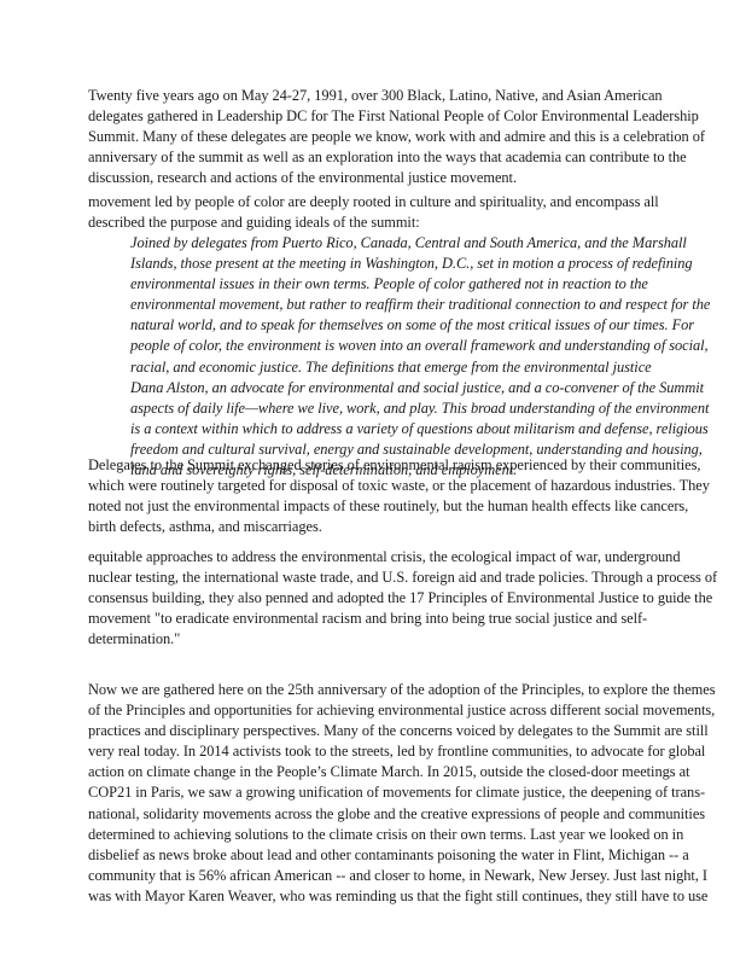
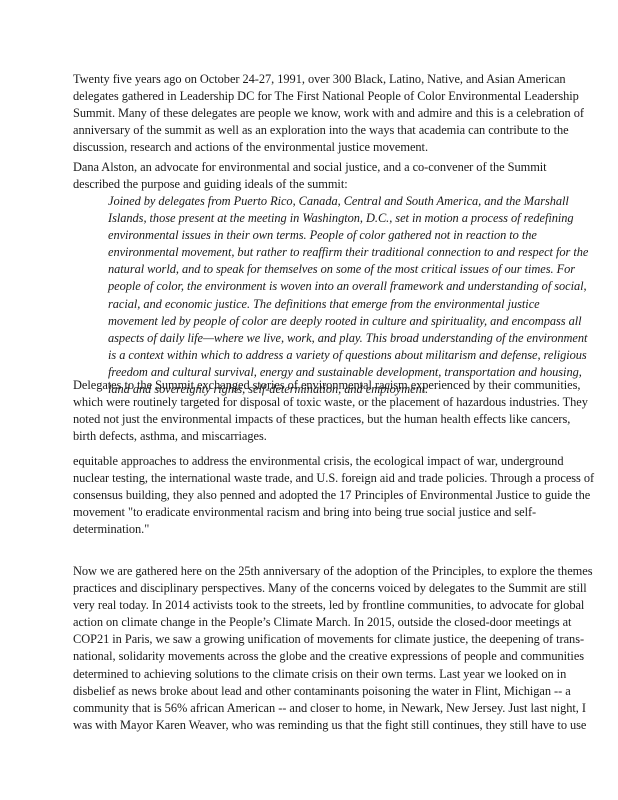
- Twenty five years ago on May 24-27, 1991, over 300 Black, Latino, Native, and Asian American
+ Twenty five years ago on October 24-27, 1991, over 300 Black, Latino, Native, and Asian American
  delegates gathered in Leadership DC for The First National People of Color Environmental Leadership
  Summit. Many of these delegates are people we know, work with and admire and this is a celebration of
  anniversary of the summit as well as an exploration into the ways that academia can contribute to the
  discussion, research and actions of the environmental justice movement.
- movement led by people of color are deeply rooted in culture and spirituality, and encompass all
+ Dana Alston, an advocate for environmental and social justice, and a co-convener of the Summit
  described the purpose and guiding ideals of the summit:
  Joined by delegates from Puerto Rico, Canada, Central and South America, and the Marshall
  Islands, those present at the meeting in Washington, D.C., set in motion a process of redefining
  environmental issues in their own terms. People of color gathered not in reaction to the
  environmental movement, but rather to reaffirm their traditional connection to and respect for the
  natural world, and to speak for themselves on some of the most critical issues of our times. For
  people of color, the environment is woven into an overall framework and understanding of social,
  racial, and economic justice. The definitions that emerge from the environmental justice
- Dana Alston, an advocate for environmental and social justice, and a co-convener of the Summit
+ movement led by people of color are deeply rooted in culture and spirituality, and encompass all
  aspects of daily life—where we live, work, and play. This broad understanding of the environment
  is a context within which to address a variety of questions about militarism and defense, religious
- freedom and cultural survival, energy and sustainable development, understanding and housing,
+ freedom and cultural survival, energy and sustainable development, transportation and housing,
  land and sovereignty rights, self-determination, and employment.
  Delegates to the Summit exchanged stories of environmental racism experienced by their communities,
  which were routinely targeted for disposal of toxic waste, or the placement of hazardous industries. They
- noted not just the environmental impacts of these routinely, but the human health effects like cancers,
+ noted not just the environmental impacts of these practices, but the human health effects like cancers,
  birth defects, asthma, and miscarriages.
  equitable approaches to address the environmental crisis, the ecological impact of war, underground
  nuclear testing, the international waste trade, and U.S. foreign aid and trade policies. Through a process of
  consensus building, they also penned and adopted the 17 Principles of Environmental Justice to guide the
  movement "to eradicate environmental racism and bring into being true social justice and self-
  determination."
  Now we are gathered here on the 25th anniversary of the adoption of the Principles, to explore the themes
- of the Principles and opportunities for achieving environmental justice across different social movements,
  practices and disciplinary perspectives. Many of the concerns voiced by delegates to the Summit are still
  very real today. In 2014 activists took to the streets, led by frontline communities, to advocate for global
  action on climate change in the People’s Climate March. In 2015, outside the closed-door meetings at
  COP21 in Paris, we saw a growing unification of movements for climate justice, the deepening of trans-
  national, solidarity movements across the globe and the creative expressions of people and communities
  determined to achieving solutions to the climate crisis on their own terms. Last year we looked on in
  disbelief as news broke about lead and other contaminants poisoning the water in Flint, Michigan -- a
  community that is 56% african American -- and closer to home, in Newark, New Jersey. Just last night, I
  was with Mayor Karen Weaver, who was reminding us that the fight still continues, they still have to use
